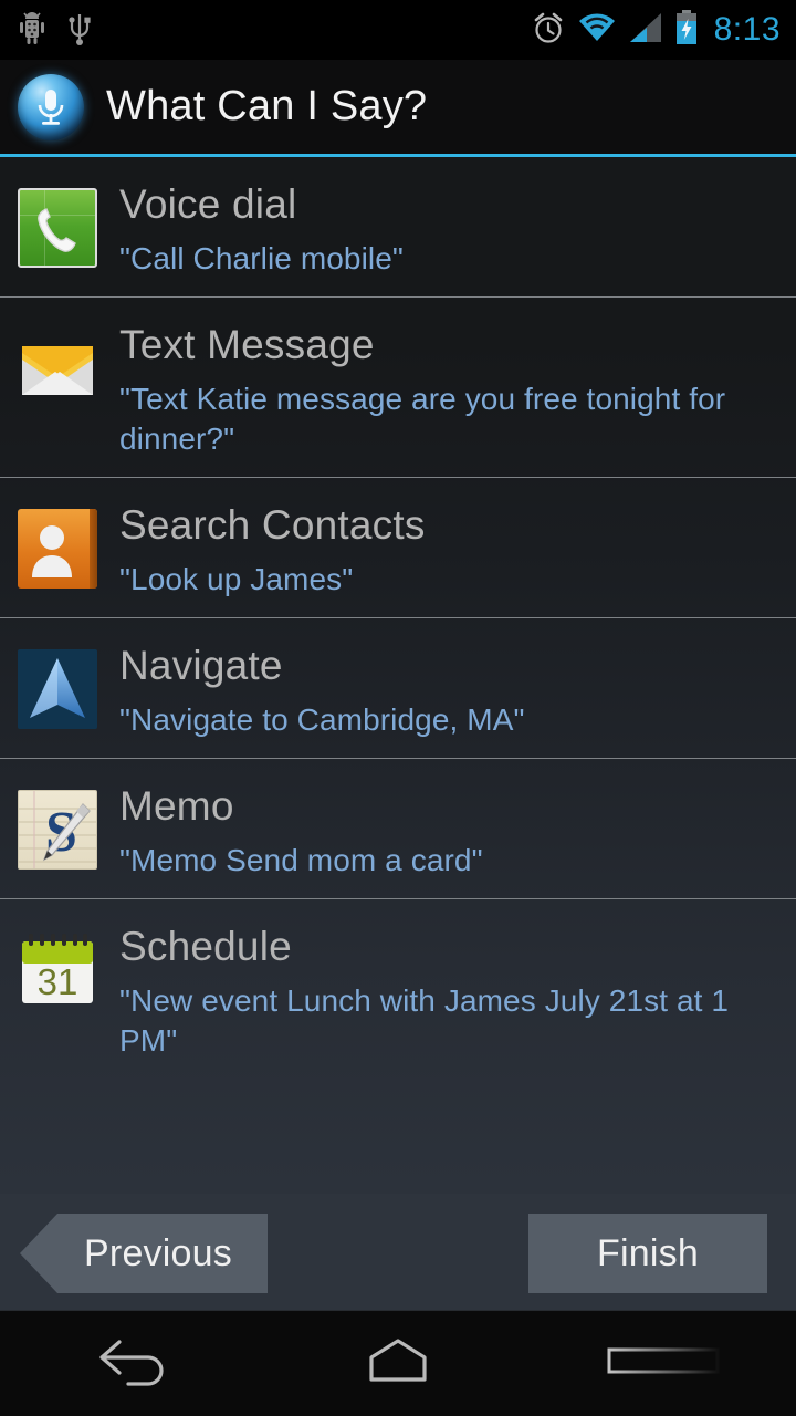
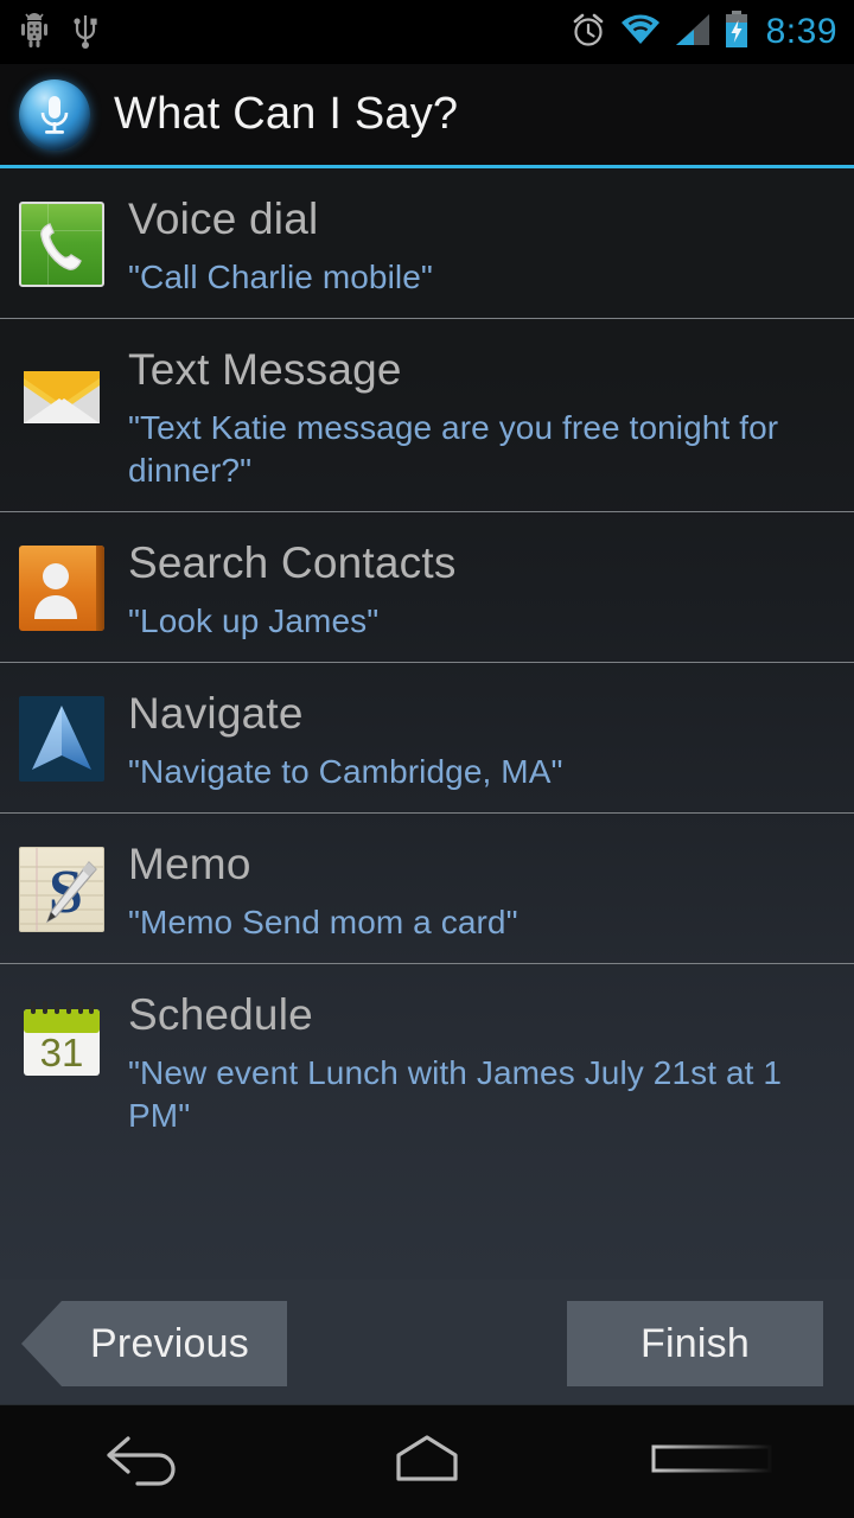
- 8:13
+ 8:39
  What Can I Say?
  Voice dial
  "Call Charlie mobile"
  Text Message
  "Text Katie message are you free tonight for dinner?"
  Search Contacts
  "Look up James"
  Navigate
  "Navigate to Cambridge, MA"
  Memo
  "Memo Send mom a card"
  31
  Schedule
  "New event Lunch with James July 21st at 1 PM"
  Previous
  Finish
